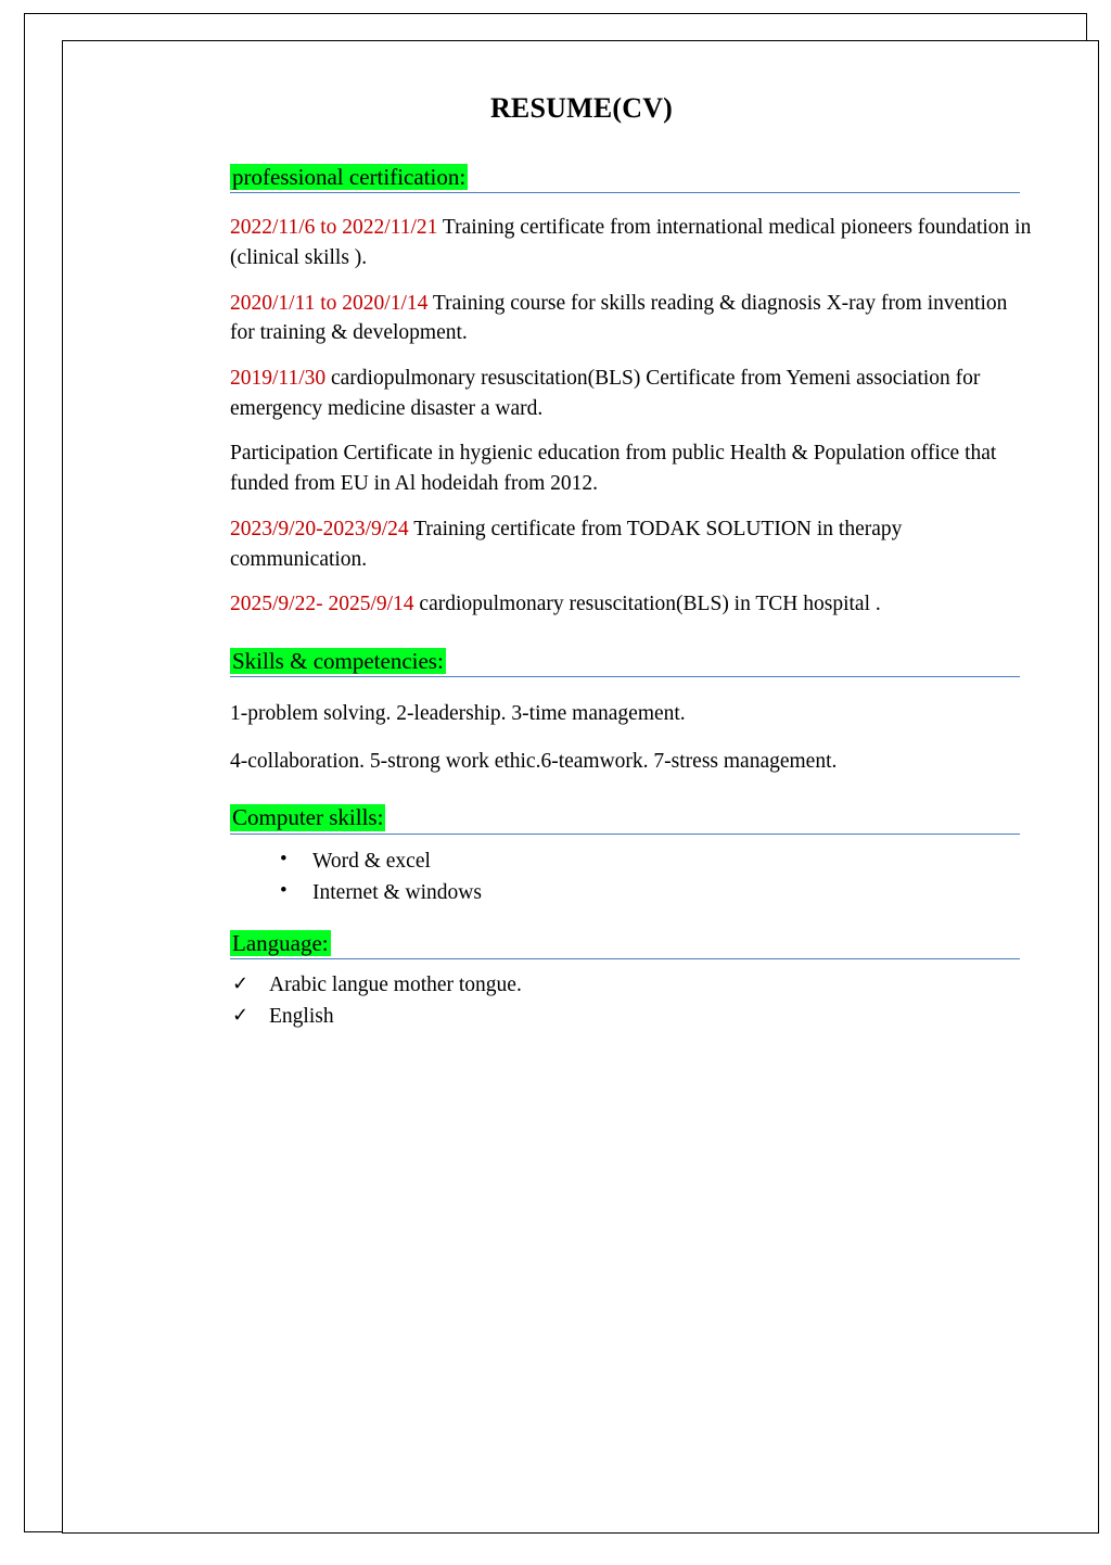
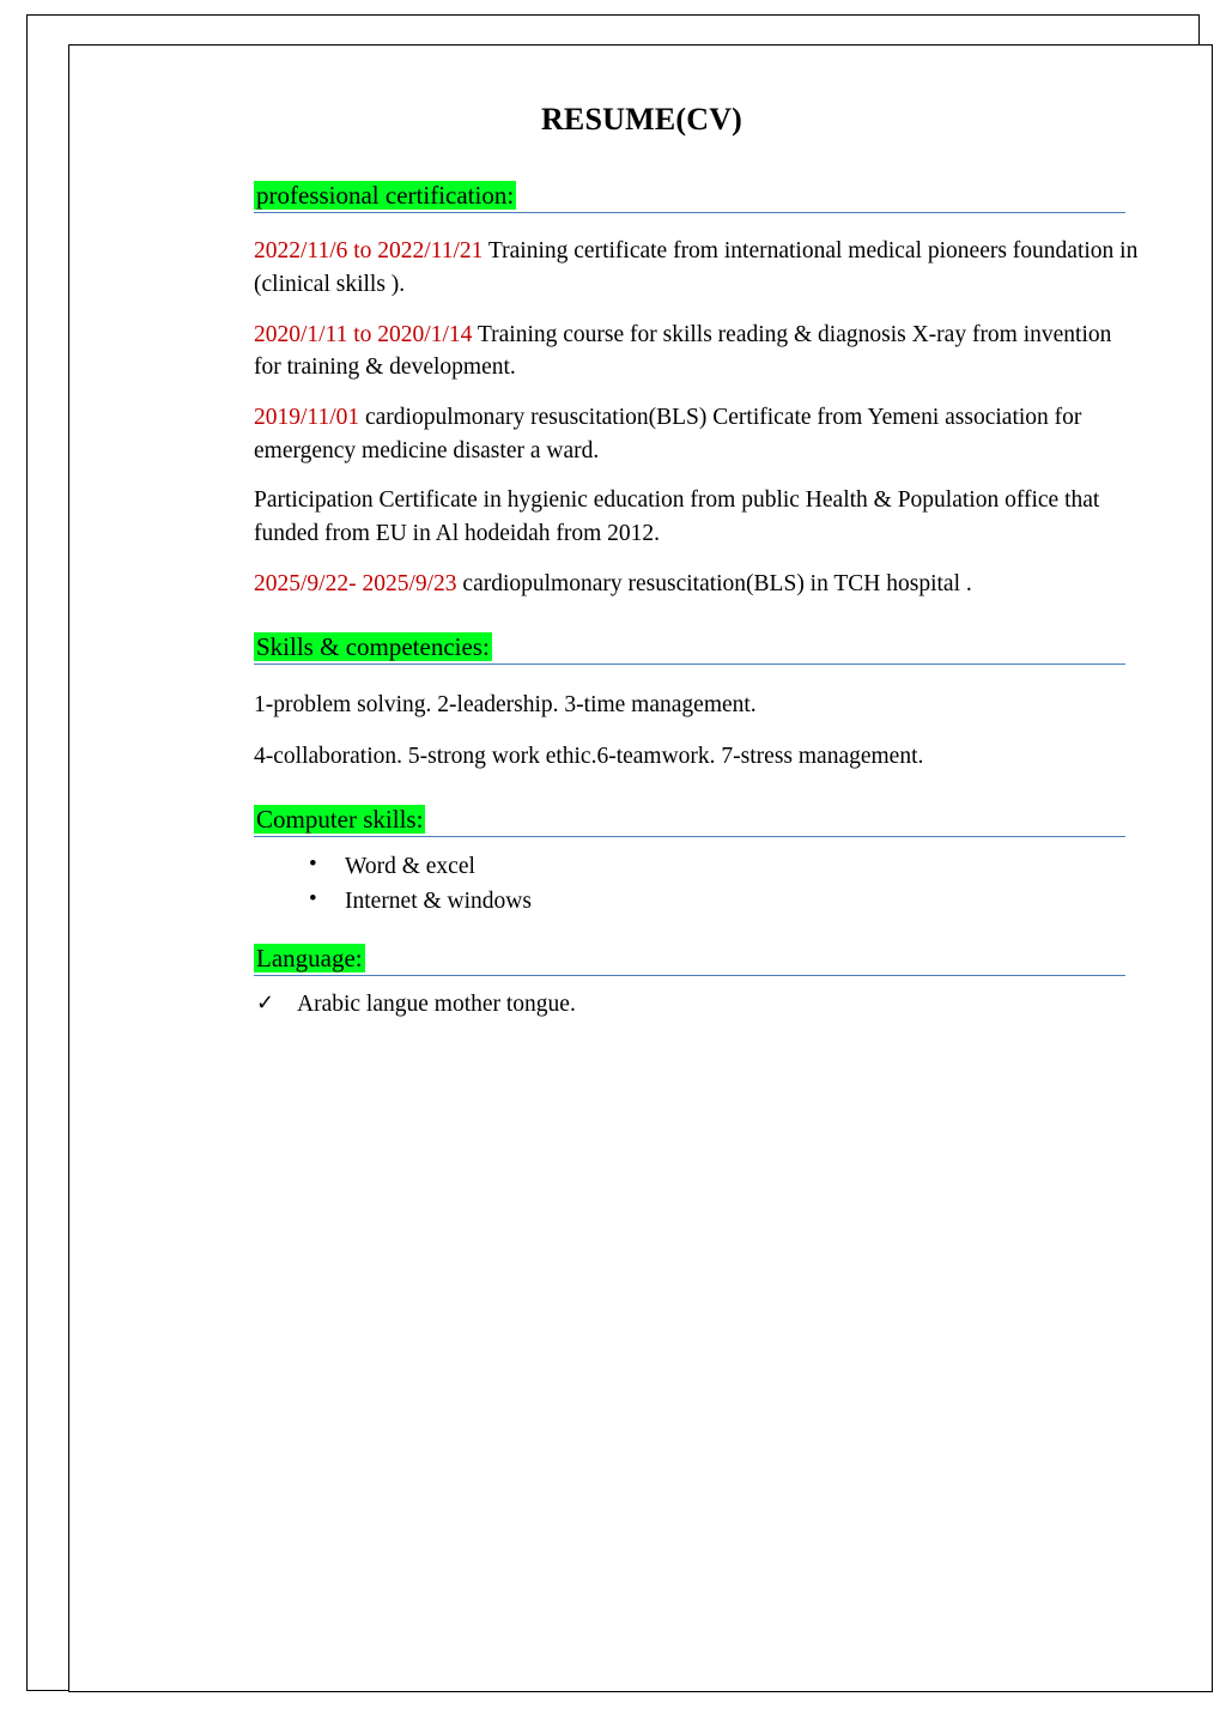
  RESUME(CV)
  professional certification:
  2022/11/6 to 2022/11/21 Training certificate from international medical pioneers foundation in (clinical skills ).
  2020/1/11 to 2020/1/14 Training course for skills reading & diagnosis X-ray from invention for training & development.
- 2019/11/30 cardiopulmonary resuscitation(BLS) Certificate from Yemeni association for emergency medicine disaster a ward.
+ 2019/11/01 cardiopulmonary resuscitation(BLS) Certificate from Yemeni association for emergency medicine disaster a ward.
  Participation Certificate in hygienic education from public Health & Population office that funded from EU in Al hodeidah from 2012.
- 2023/9/20-2023/9/24 Training certificate from TODAK SOLUTION in therapy communication.
- 2025/9/22- 2025/9/14 cardiopulmonary resuscitation(BLS) in TCH hospital .
+ 2025/9/22- 2025/9/23 cardiopulmonary resuscitation(BLS) in TCH hospital .
  Skills & competencies:
  1-problem solving. 2-leadership. 3-time management.
  4-collaboration. 5-strong work ethic.6-teamwork. 7-stress management.
  Computer skills:
  Word & excel
  Internet & windows
  Language:
  Arabic langue mother tongue.
- English
